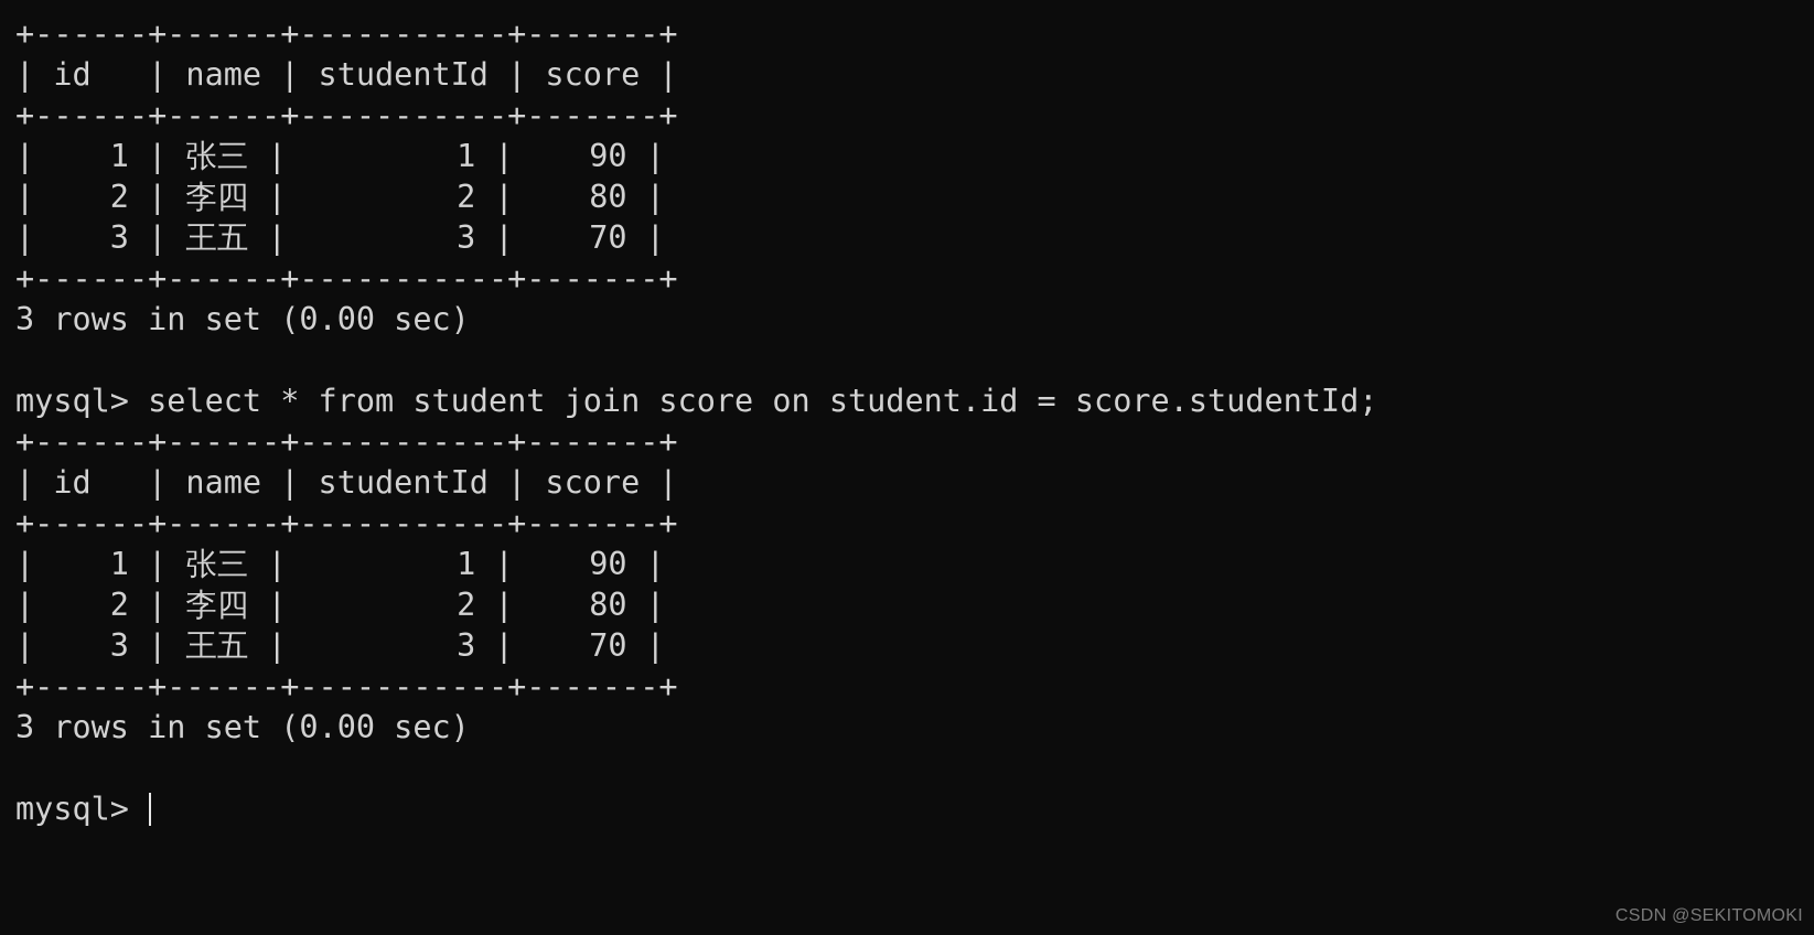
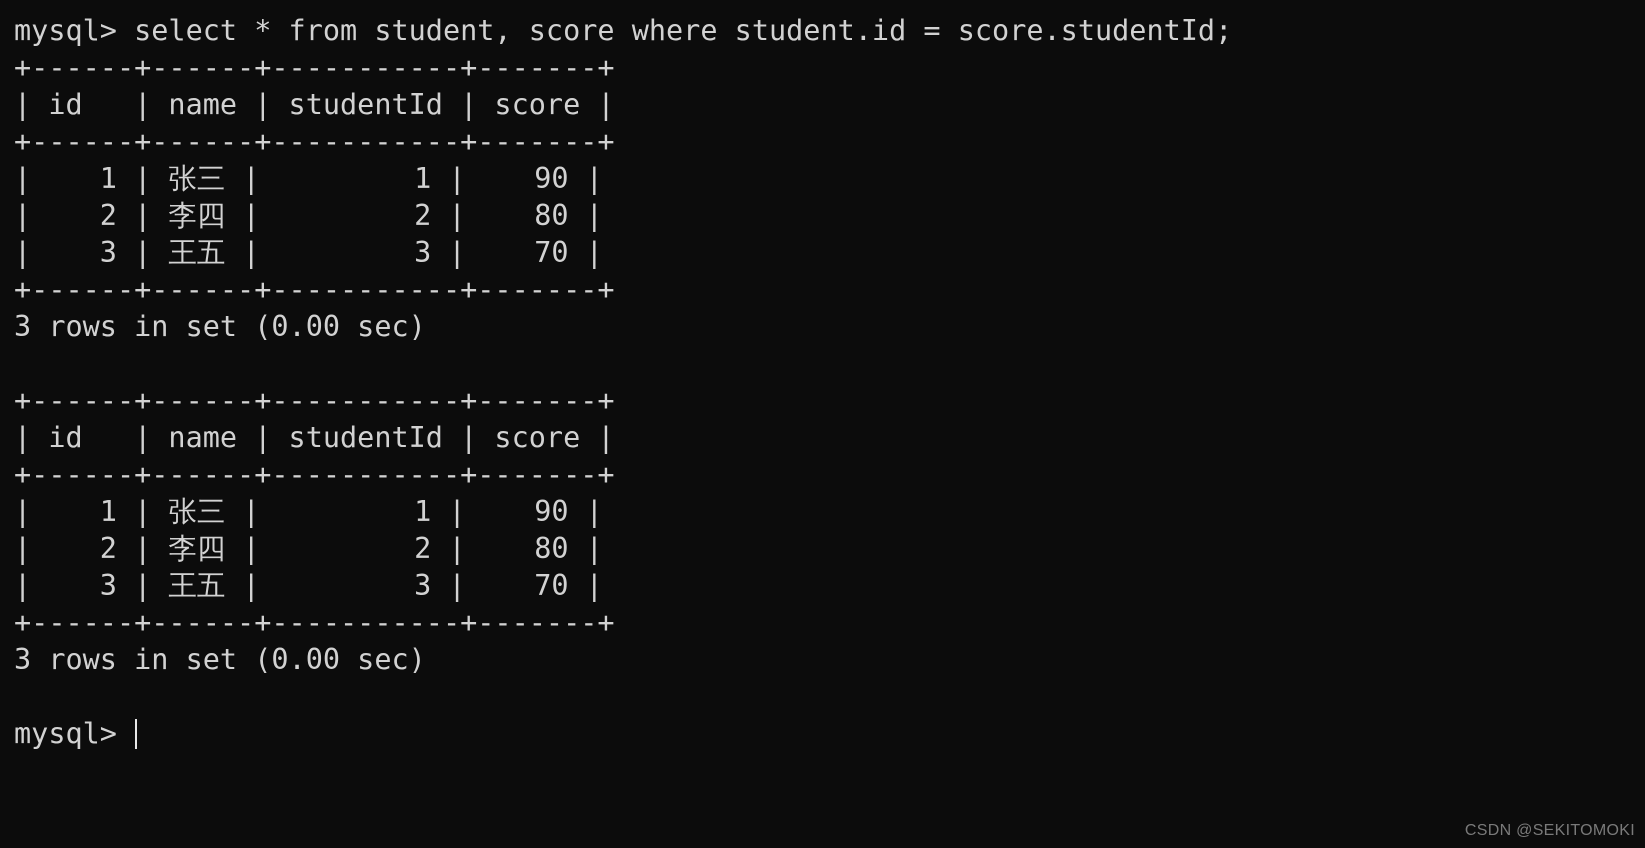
+ mysql> select * from student, score where student.id = score.studentId;
  +------+------+-----------+-------+
  | id | name | studentId | score |
  +------+------+-----------+-------+
  | 1 | 张三 | 1 | 90 |
  | 2 | 李四 | 2 | 80 |
  | 3 | 王五 | 3 | 70 |
  +------+------+-----------+-------+
  3 rows in set (0.00 sec)
- mysql> select * from student join score on student.id = score.studentId;
  +------+------+-----------+-------+
  | id | name | studentId | score |
  +------+------+-----------+-------+
  | 1 | 张三 | 1 | 90 |
  | 2 | 李四 | 2 | 80 |
  | 3 | 王五 | 3 | 70 |
  +------+------+-----------+-------+
  3 rows in set (0.00 sec)
  mysql>
  CSDN @SEKITOMOKI
